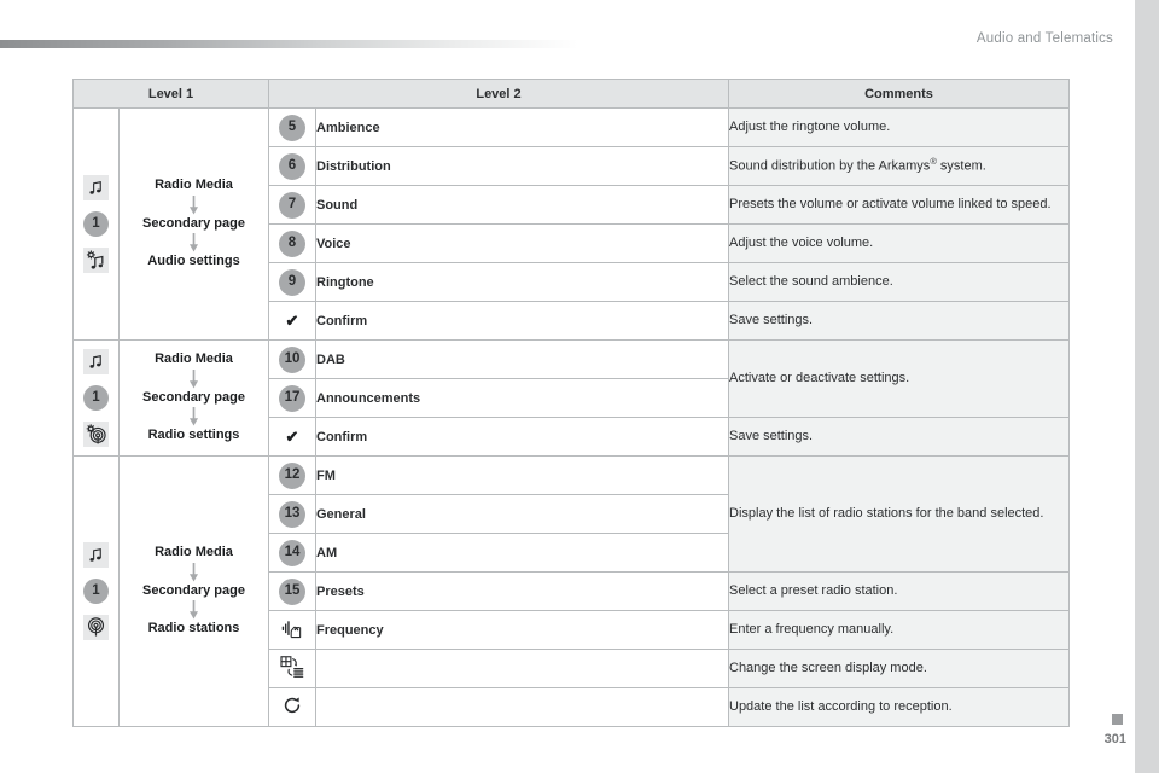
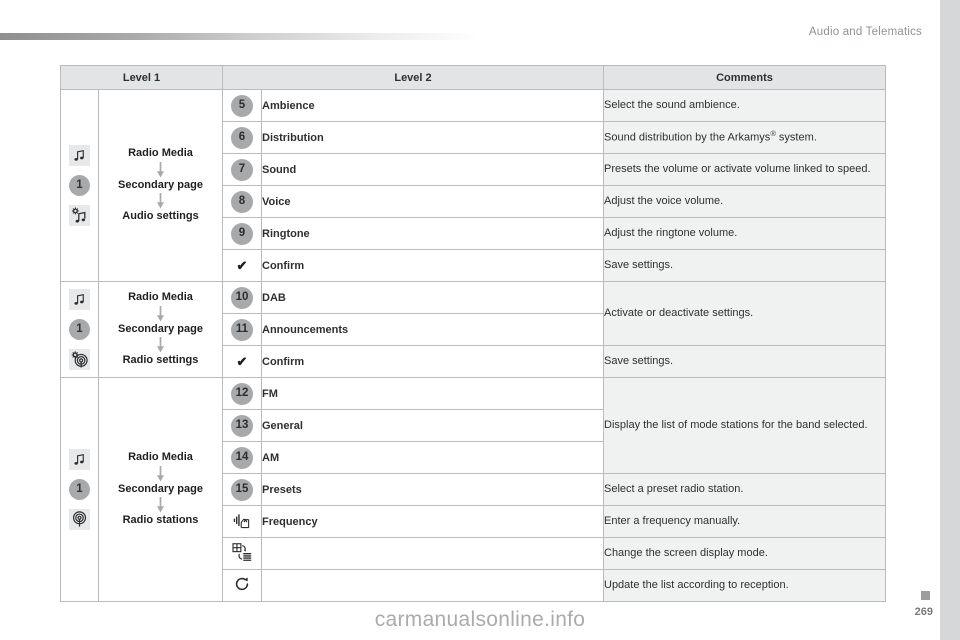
  Audio and Telematics
  Level 1	Level 2	Comments
- 1	Radio MediaSecondary pageAudio settings	5	Ambience	Adjust the ringtone volume.
+ 1	Radio MediaSecondary pageAudio settings	5	Ambience	Select the sound ambience.
  6	Distribution	Sound distribution by the Arkamys® system.
  7	Sound	Presets the volume or activate volume linked to speed.
  8	Voice	Adjust the voice volume.
- 9	Ringtone	Select the sound ambience.
+ 9	Ringtone	Adjust the ringtone volume.
  ✔	Confirm	Save settings.
  1	Radio MediaSecondary pageRadio settings	10	DAB	Activate or deactivate settings.
- 17	Announcements
+ 11	Announcements
  ✔	Confirm	Save settings.
- 1	Radio MediaSecondary pageRadio stations	12	FM	Display the list of radio stations for the band selected.
+ 1	Radio MediaSecondary pageRadio stations	12	FM	Display the list of mode stations for the band selected.
  13	General
  14	AM
  15	Presets	Select a preset radio station.
  	Frequency	Enter a frequency manually.
  		Change the screen display mode.
  		Update the list according to reception.
- 301
+ 269
+ carmanualsonline.info
